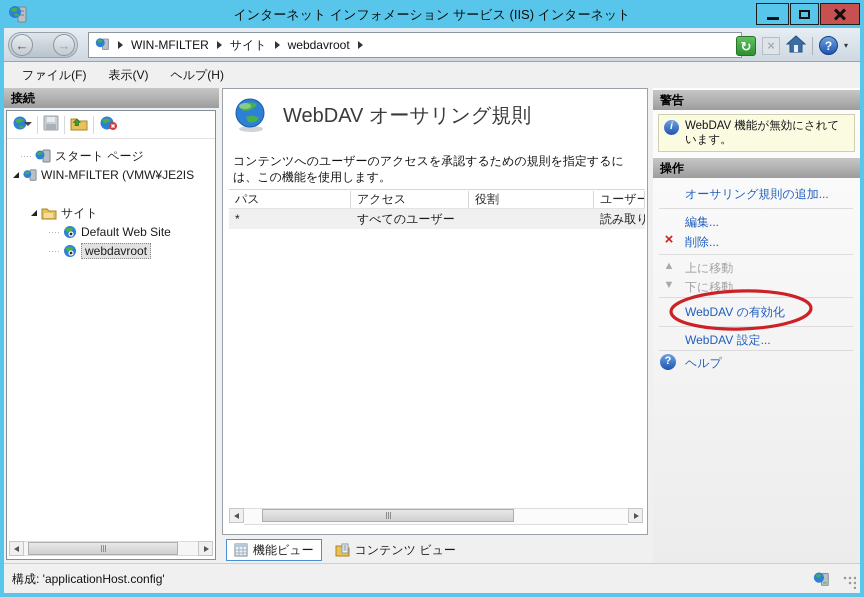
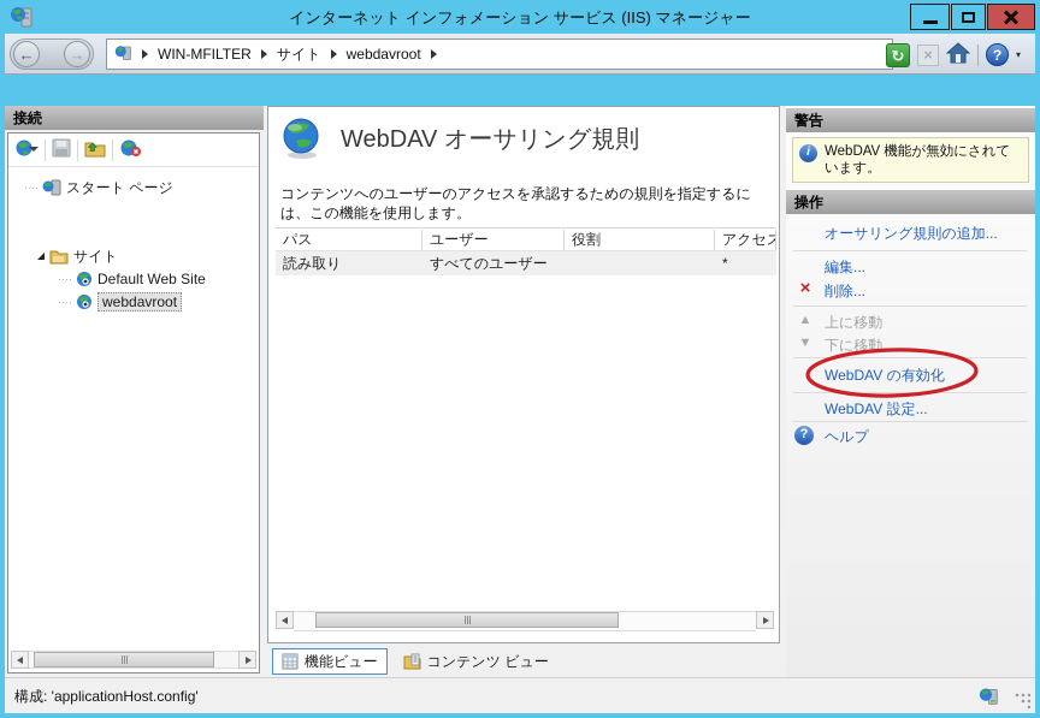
- インターネット インフォメーション サービス (IIS) インターネット
+ インターネット インフォメーション サービス (IIS) マネージャー
  ←
  →
  WIN-MFILTER
  サイト
  webdavroot
  ↻
  ×
  ?
  ▾
- ファイル(F)
- 表示(V)
- ヘルプ(H)
  接続
  スタート ページ
- WIN-MFILTER (VMW¥JE2IS
  サイト
  Default Web Site
  webdavroot
  WebDAV オーサリング規則
  コンテンツへのユーザーのアクセスを承認するための規則を指定するには、この機能を使用します。
  パス
- アクセス
+ ユーザー
  役割
- ユーザー
+ アクセス
- *
+ 読み取り
  すべてのユーザー
- 読み取り
+ *
  機能ビュー
  コンテンツ ビュー
  警告
  i
  WebDAV 機能が無効にされています。
  操作
  オーサリング規則の追加...
  編集...
  ×
  削除...
  ▲
  上に移動
  ▼
  下に移動
  WebDAV の有効化
  WebDAV 設定...
  ?
  ヘルプ
  構成: 'applicationHost.config'
